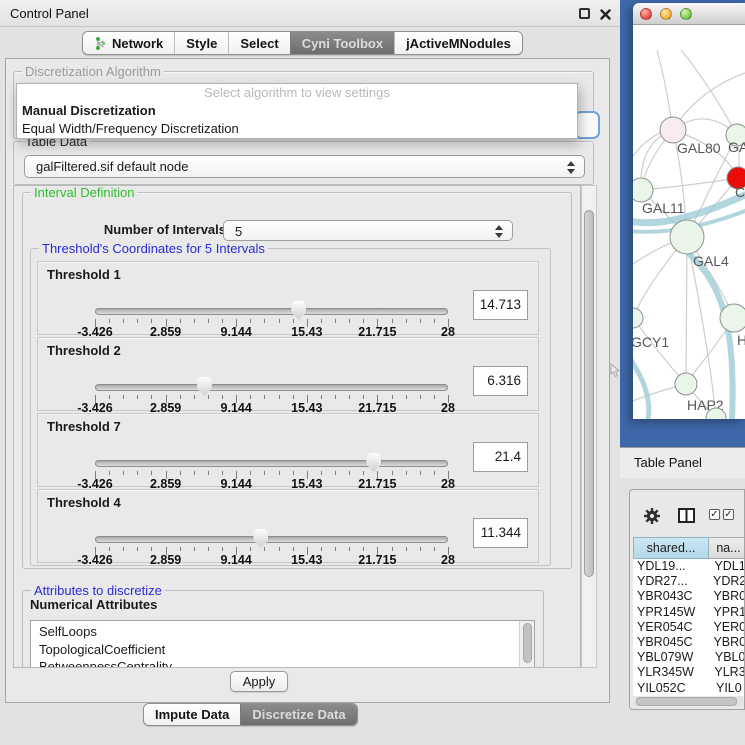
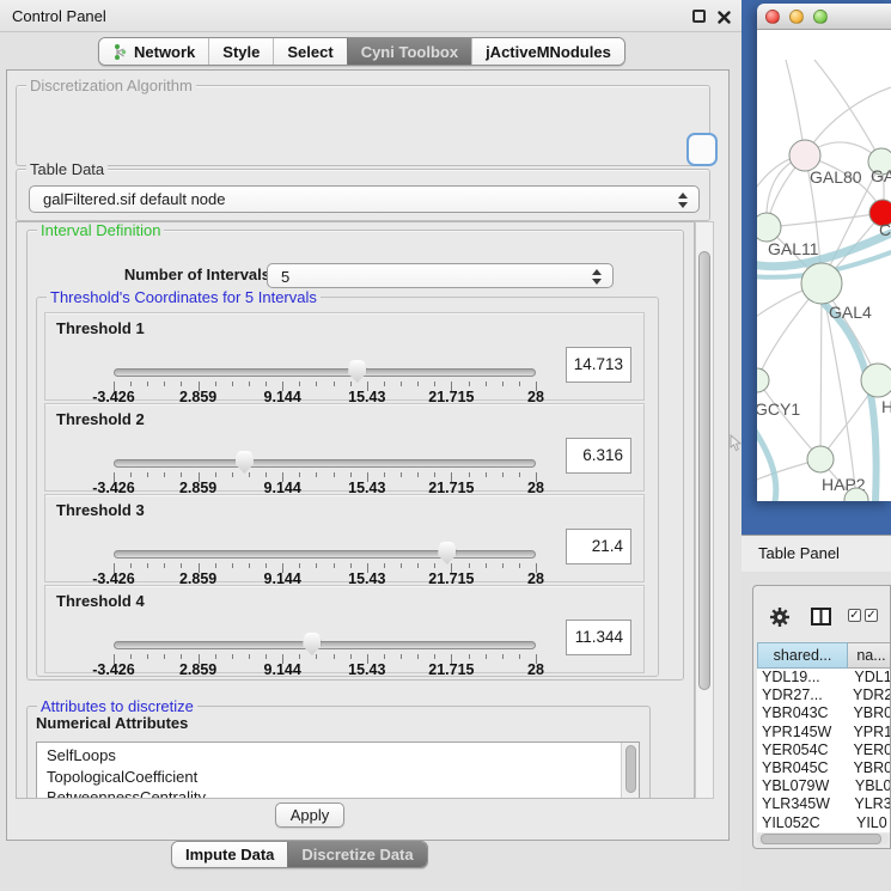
  Control Panel
  Network
  Style
  Select
  Cyni Toolbox
  jActiveMNodules
  Discretization Algorithm
- Select algorithm to view settings
- Manual Discretization
- Equal Width/Frequency Discretization
  Table Data
  galFiltered.sif default node
  Interval Definition
  Number of Interval
  5
  Threshold's Coordinates for 5 Intervals
  Threshold 1
  -3.426
  2.859
  9.144
  15.43
  21.715
  28
  14.713
  Threshold 2
  -3.426
  2.859
  9.144
  15.43
  21.715
  28
  6.316
- Threshold 7
+ Threshold 3
  -3.426
  2.859
  9.144
  15.43
  21.715
  28
  21.4
  Threshold 4
  -3.426
  2.859
  9.144
  15.43
  21.715
  28
  11.344
  Attributes to discretize
  Numerical Attributes
  SelfLoops
  TopologicalCoefficient
  BetweennessCentrality
  Apply
  Impute Data
  Discretize Data
  GAL80
  GA
  C
  GAL11
  GAL4
  GCY1
  H
  HAP2
  Table Panel
  ✓
  ✓
  shared...
  na...
  YDL19...
  YDL1
  YDR27...
  YDR2
  YBR043C
  YBR0
  YPR145W
  YPR1
  YER054C
  YER0
  YBR045C
  YBR0
  YBL079W
  YBL0
  YLR345W
  YLR3
  YIL052C
  YIL0
